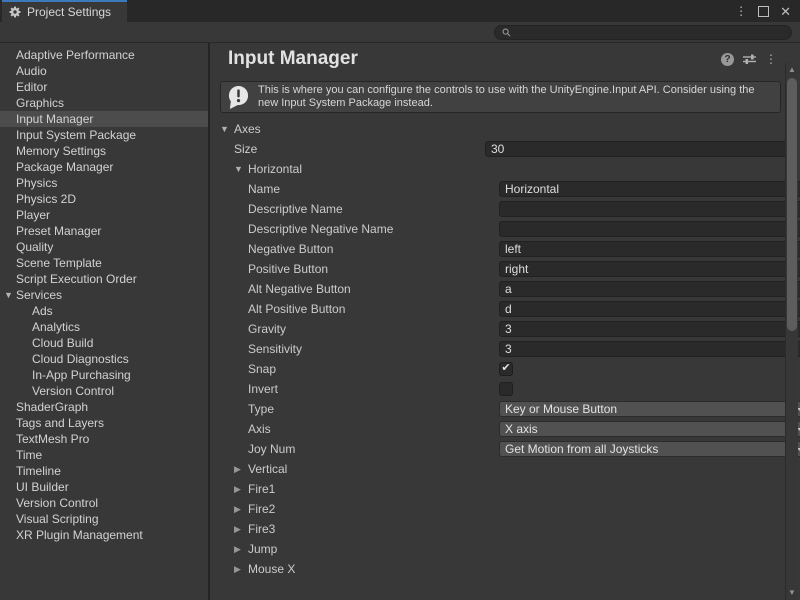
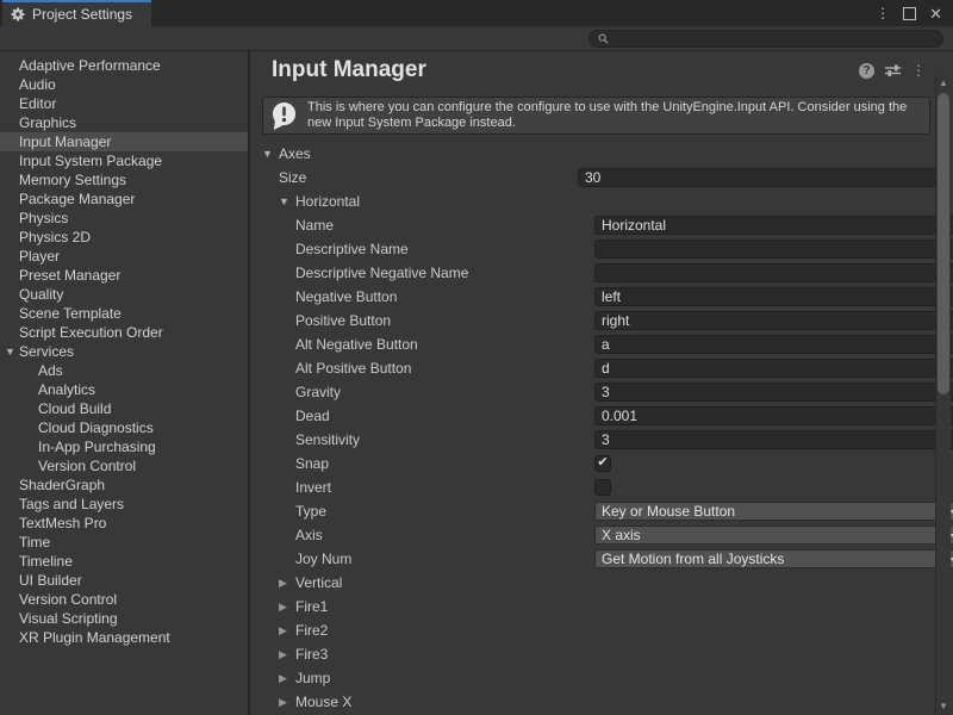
  Project Settings
  ⋮
  ✕
  Adaptive Performance
  Audio
  Editor
  Graphics
  Input Manager
  Input System Package
  Memory Settings
  Package Manager
  Physics
  Physics 2D
  Player
  Preset Manager
  Quality
  Scene Template
  Script Execution Order
  ▼
  Services
  Ads
  Analytics
  Cloud Build
  Cloud Diagnostics
  In-App Purchasing
  Version Control
  ShaderGraph
  Tags and Layers
  TextMesh Pro
  Time
  Timeline
  UI Builder
  Version Control
  Visual Scripting
  XR Plugin Management
  Input Manager
  ?
  ⋮
- This is where you can configure the controls to use with the UnityEngine.Input API. Consider using the new Input System Package instead.
+ This is where you can configure the configure to use with the UnityEngine.Input API. Consider using the new Input System Package instead.
  ▼
  Axes
  Size
  30
  ▼
  Horizontal
  Name
  Horizontal
  Descriptive Name
  Descriptive Negative Name
  Negative Button
  left
  Positive Button
  right
  Alt Negative Button
  a
  Alt Positive Button
  d
  Gravity
  3
+ Dead
+ 0.001
  Sensitivity
  3
  Snap
  ✔
  Invert
  Type
  Key or Mouse Button
  Axis
  X axis
  Joy Num
  Get Motion from all Joysticks
  ▶
  Vertical
  ▶
  Fire1
  ▶
  Fire2
  ▶
  Fire3
  ▶
  Jump
  ▶
  Mouse X
  ▲
  ▼
